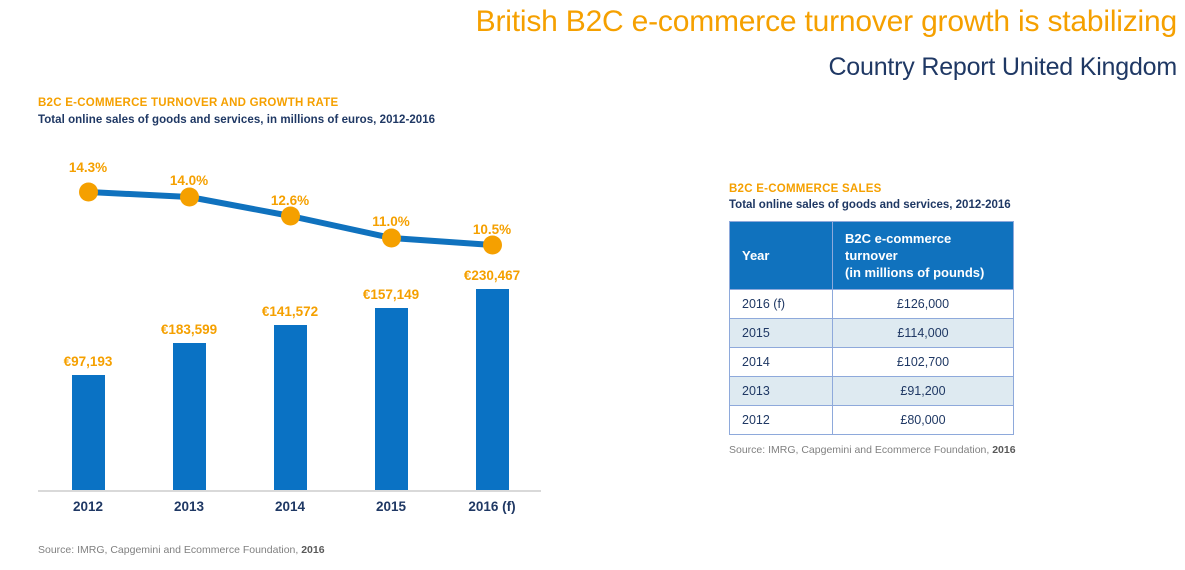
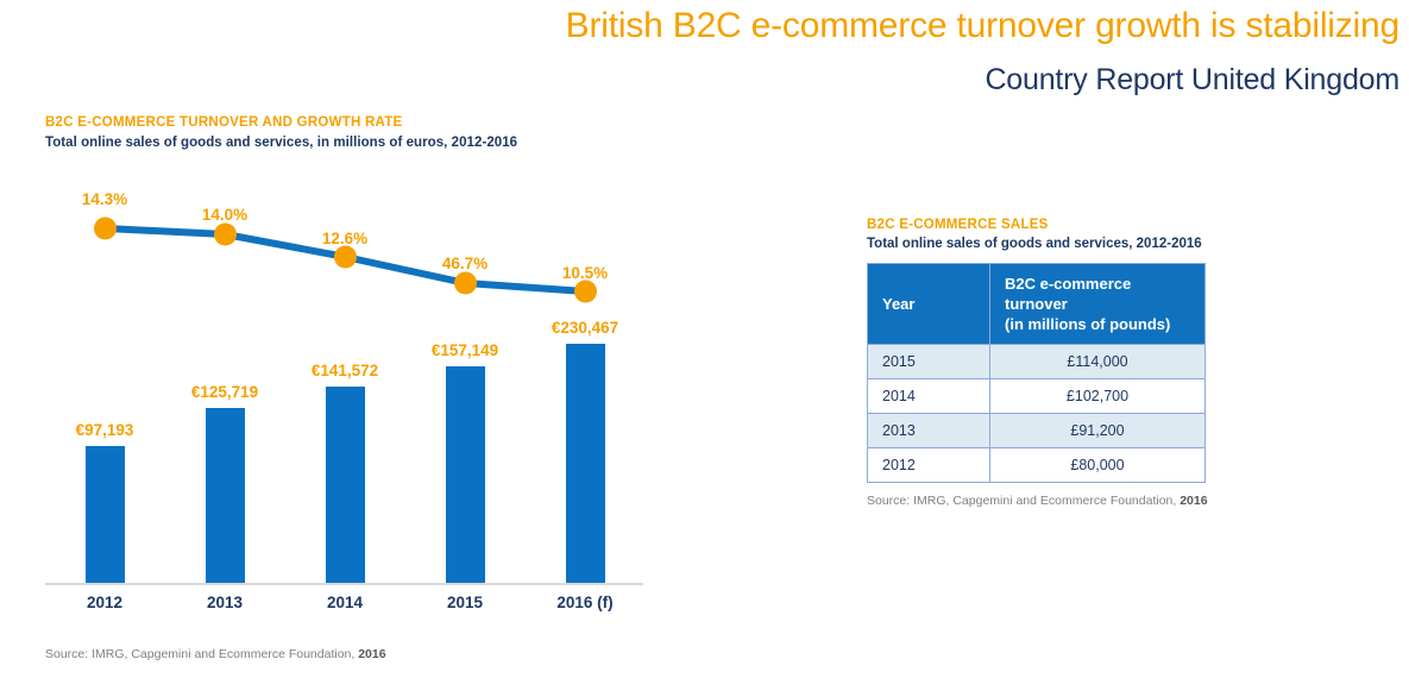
  British B2C e-commerce turnover growth is stabilizing
  Country Report United Kingdom
  B2C E-COMMERCE TURNOVER AND GROWTH RATE
  Total online sales of goods and services, in millions of euros, 2012-2016
  €97,193
- €183,599
+ €125,719
  €141,572
  €157,149
  €230,467
  14.3%
  14.0%
  12.6%
- 11.0%
+ 46.7%
  10.5%
  2012
  2013
  2014
  2015
  2016 (f)
  Source: IMRG, Capgemini and Ecommerce Foundation, 2016
  B2C E-COMMERCE SALES
  Total online sales of goods and services, 2012-2016
  Year	B2C e-commerce turnover (in millions of pounds)
- 2016 (f)	£126,000
  2015	£114,000
  2014	£102,700
  2013	£91,200
  2012	£80,000
  Source: IMRG, Capgemini and Ecommerce Foundation, 2016
